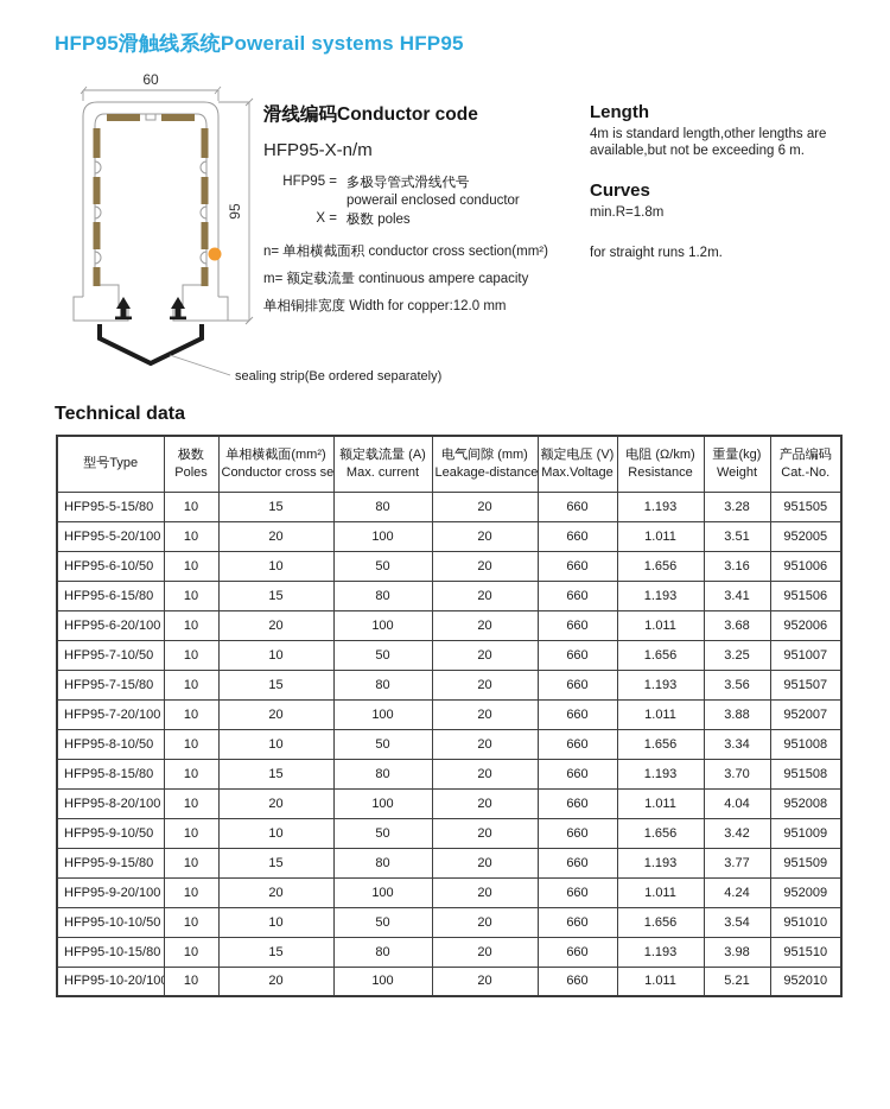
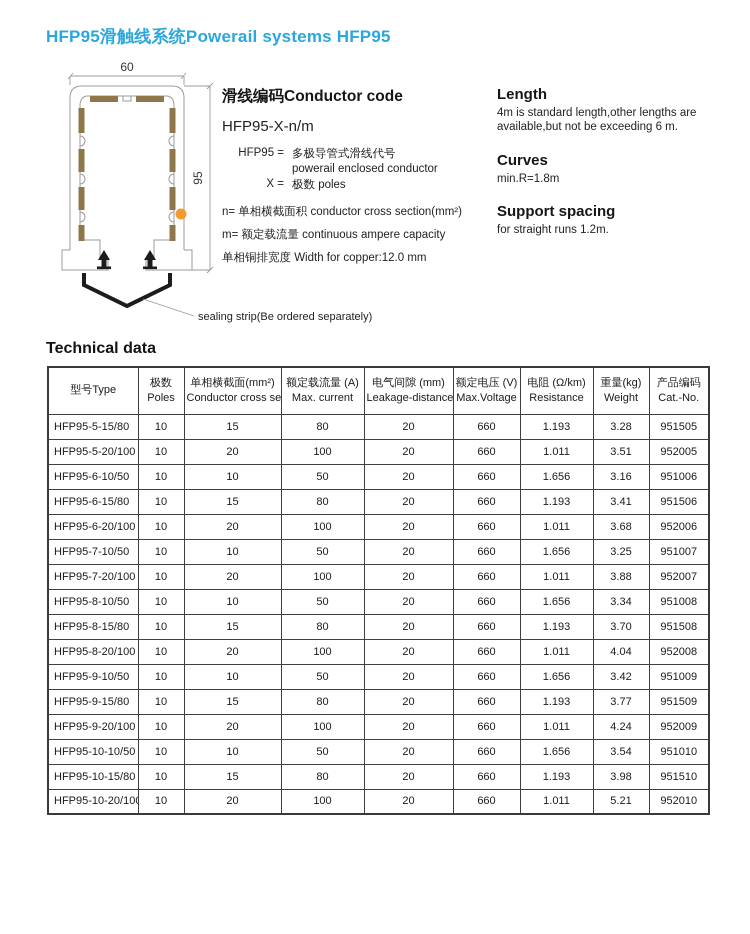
  HFP95滑触线系统Powerail systems HFP95
  60
  sealing strip(Be ordered separately)
  滑线编码Conductor code
  HFP95-X-n/m
  HFP95 =
  多极导管式滑线代号
  powerail enclosed conductor
  X =
  极数 poles
  n= 单相横截面积 conductor cross section(mm²)
  m= 额定载流量 continuous ampere capacity
  单相铜排宽度 Width for copper:12.0 mm
  Length
  4m is standard length,other lengths are available,but not be exceeding 6 m.
  Curves
  min.R=1.8m
+ Support spacing
  for straight runs 1.2m.
  Technical data
  型号Type	极数Poles	单相横截面(mm²)Conductor cross se	额定载流量 (A)Max. current	电气间隙 (mm)Leakage-distance	额定电压 (V)Max.Voltage	电阻 (Ω/km)Resistance	重量(kg)Weight	产品编码Cat.-No.
  HFP95-5-15/80	10	15	80	20	660	1.193	3.28	951505
  HFP95-5-20/100	10	20	100	20	660	1.011	3.51	952005
  HFP95-6-10/50	10	10	50	20	660	1.656	3.16	951006
  HFP95-6-15/80	10	15	80	20	660	1.193	3.41	951506
  HFP95-6-20/100	10	20	100	20	660	1.011	3.68	952006
  HFP95-7-10/50	10	10	50	20	660	1.656	3.25	951007
- HFP95-7-15/80	10	15	80	20	660	1.193	3.56	951507
  HFP95-7-20/100	10	20	100	20	660	1.011	3.88	952007
  HFP95-8-10/50	10	10	50	20	660	1.656	3.34	951008
  HFP95-8-15/80	10	15	80	20	660	1.193	3.70	951508
  HFP95-8-20/100	10	20	100	20	660	1.011	4.04	952008
  HFP95-9-10/50	10	10	50	20	660	1.656	3.42	951009
  HFP95-9-15/80	10	15	80	20	660	1.193	3.77	951509
  HFP95-9-20/100	10	20	100	20	660	1.011	4.24	952009
  HFP95-10-10/50	10	10	50	20	660	1.656	3.54	951010
  HFP95-10-15/80	10	15	80	20	660	1.193	3.98	951510
  HFP95-10-20/10	10	20	100	20	660	1.011	5.21	952010
